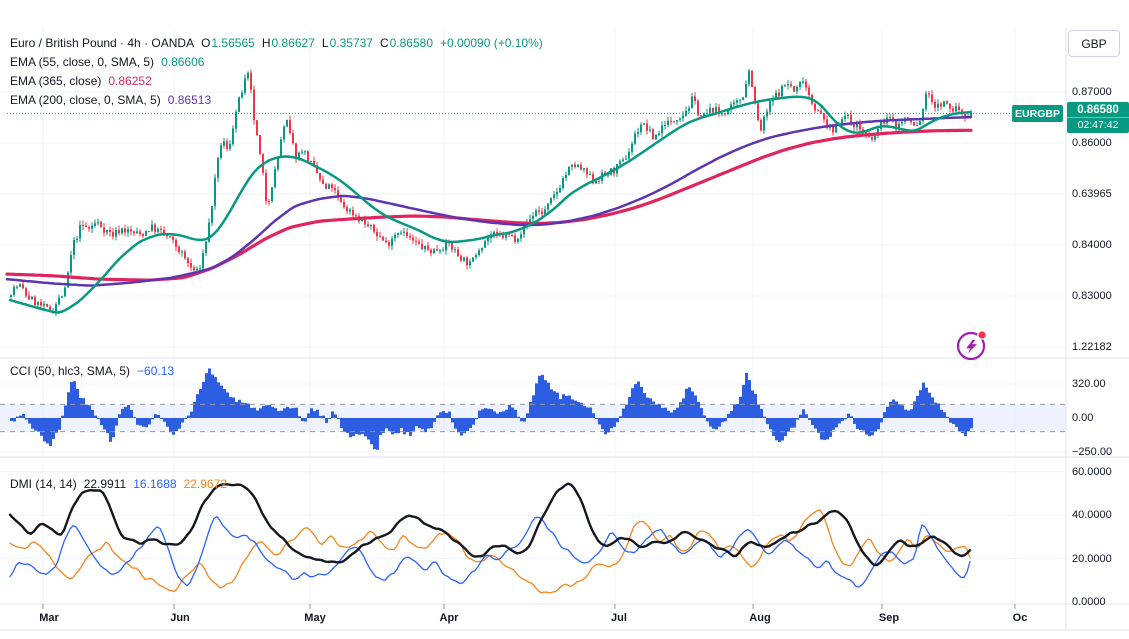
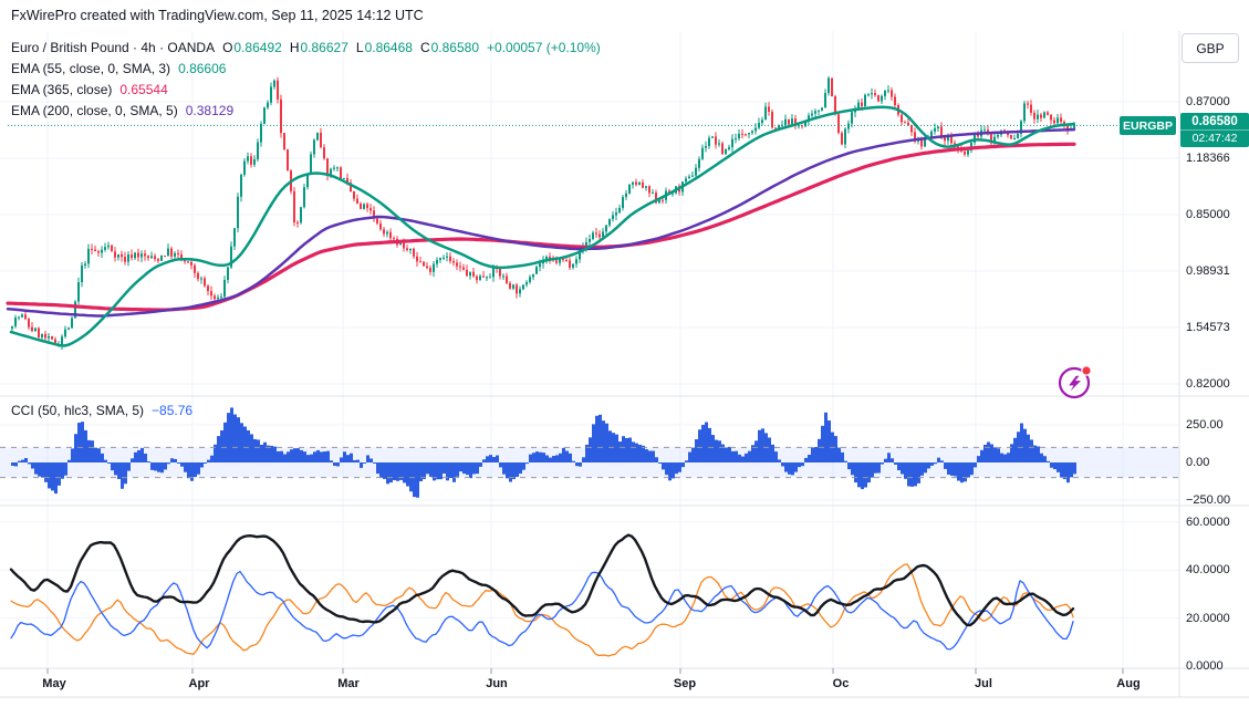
+ FxWirePro created with TradingView.com, Sep 11, 2025 14:12 UTC
  Euro / British Pound · 4h · OANDA
  O
- 1.56565
+ 0.86492
  H
  0.86627
  L
- 0.35737
+ 0.86468
  C
  0.86580
- +0.00090 (+0.10%)
+ +0.00057 (+0.10%)
- EMA (55, close, 0, SMA, 5)
+ EMA (55, close, 0, SMA, 3)
  0.86606
  EMA (365, close)
- 0.86252
+ 0.65544
  EMA (200, close, 0, SMA, 5)
- 0.86513
+ 0.38129
  CCI (50, hlc3, SMA, 5)
- −60.13
+ −85.76
- DMI (14, 14)
- 22.9911
- 16.1688
- 22.9672
  GBP
  EURGBP
  0.86580
  02:47:42
  0.87000
- 0.86000
+ 1.18366
- 0.63965
+ 0.85000
- 0.84000
+ 0.98931
- 0.83000
+ 1.54573
- 1.22182
+ 0.82000
- 320.00
+ 250.00
  0.00
  −250.00
  60.0000
  40.0000
  20.0000
  0.0000
- Mar
+ May
- Jun
+ Apr
- May
+ Mar
- Apr
+ Jun
- Jul
+ Sep
- Aug
+ Oc
- Sep
+ Jul
- Oc
+ Aug
